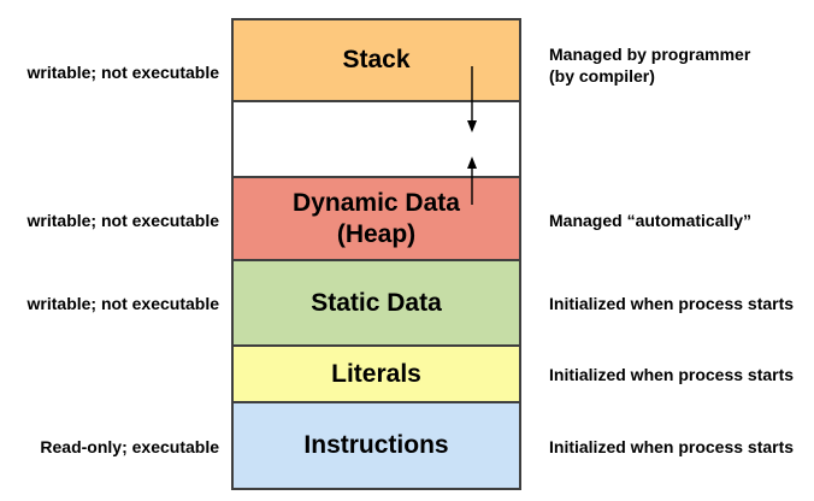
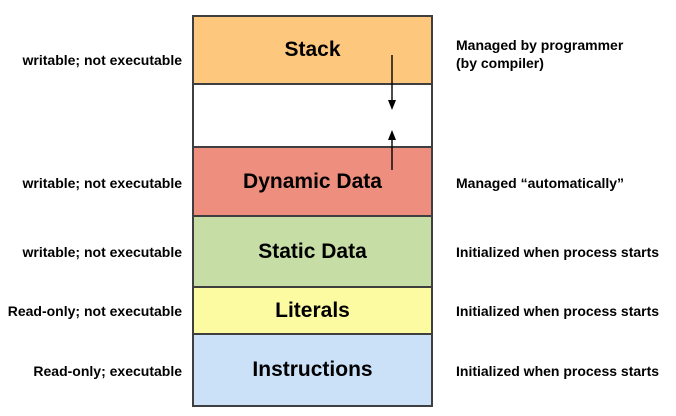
  writable; not executable
  writable; not executable
  writable; not executable
+ Read-only; not executable
  Read-only; executable
  Stack
  Dynamic Data
- (Heap)
  Static Data
  Literals
  Instructions
  Managed by programmer
  (by compiler)
  Managed “automatically”
  Initialized when process starts
  Initialized when process starts
  Initialized when process starts
